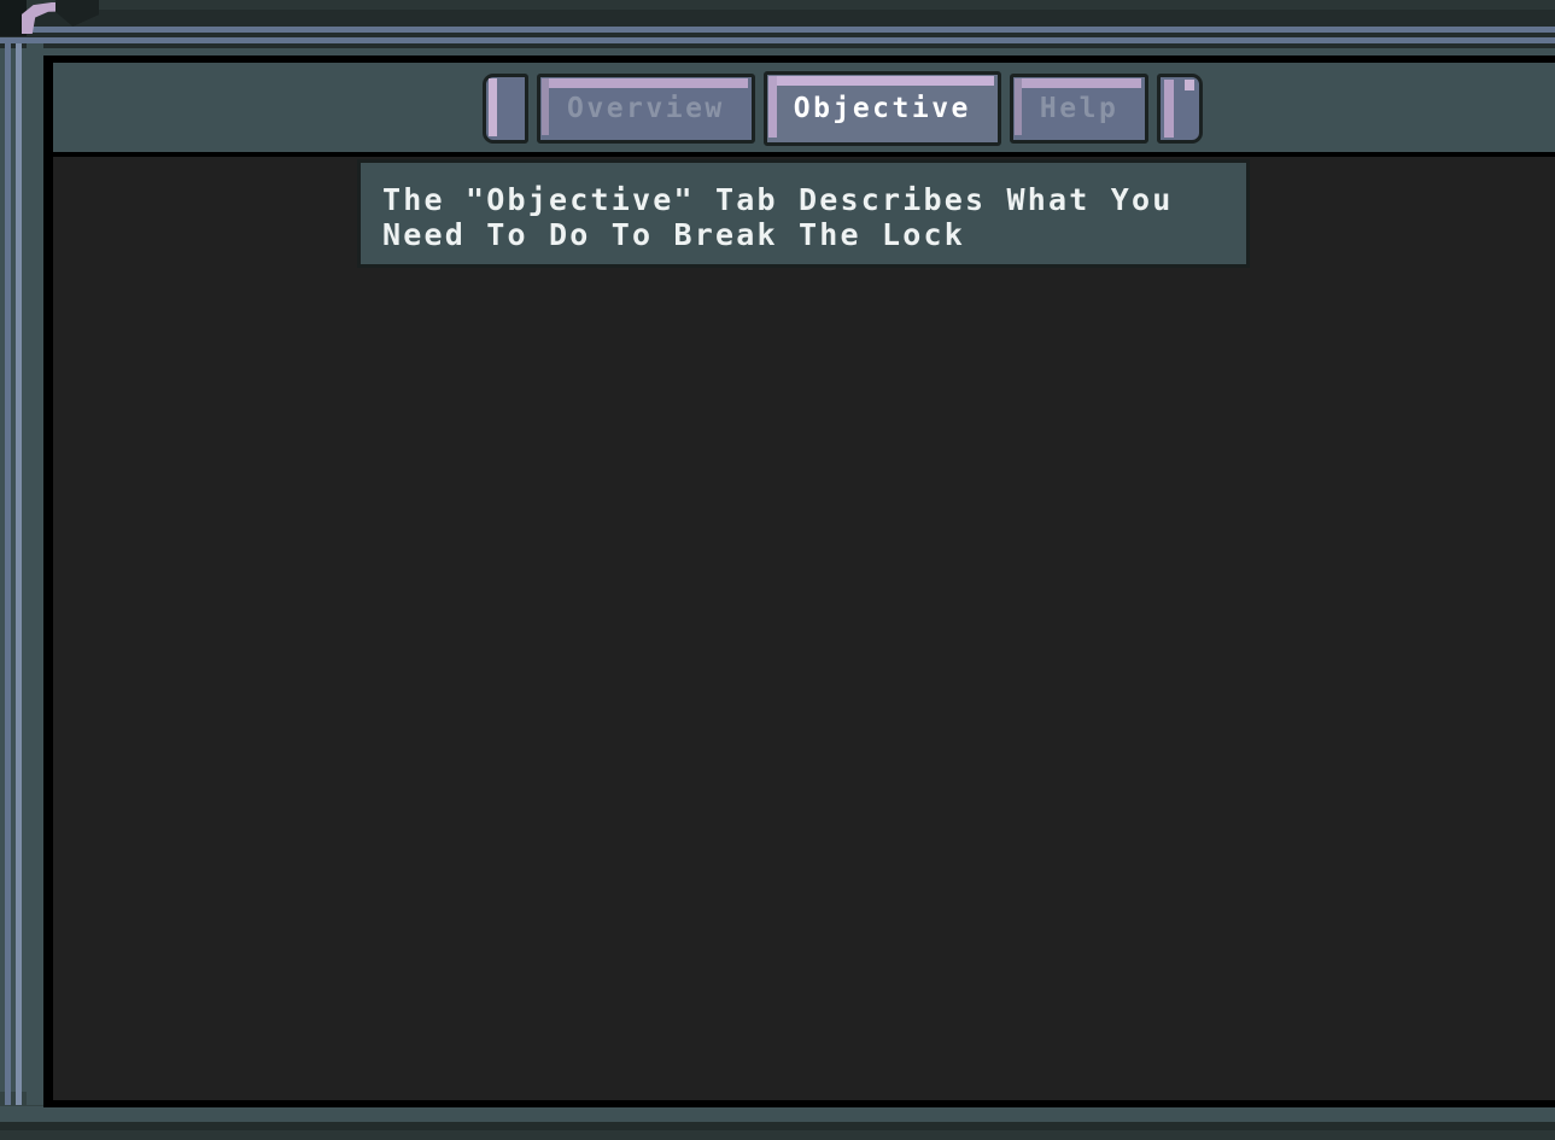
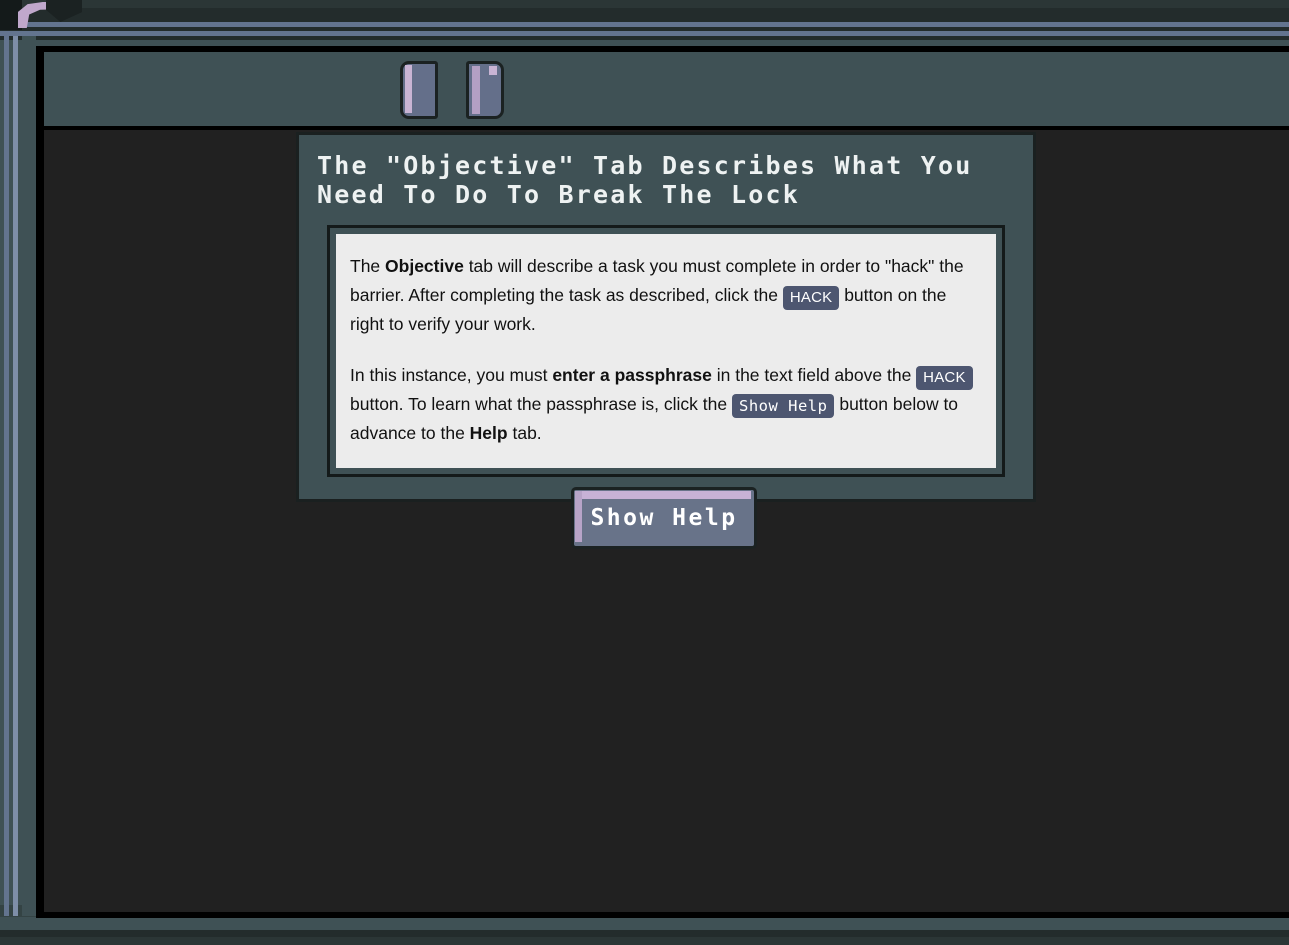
- Overview
- Objective
- Help
  The "Objective" Tab Describes What You
  Need To Do To Break The Lock
+ The Objective tab will describe a task you must complete in order to "hack" the barrier. After completing the task as described, click the HACK button on the right to verify your work.
+ In this instance, you must enter a passphrase in the text field above the HACK button. To learn what the passphrase is, click the Show Help button below to advance to the Help tab.
+ Show Help
